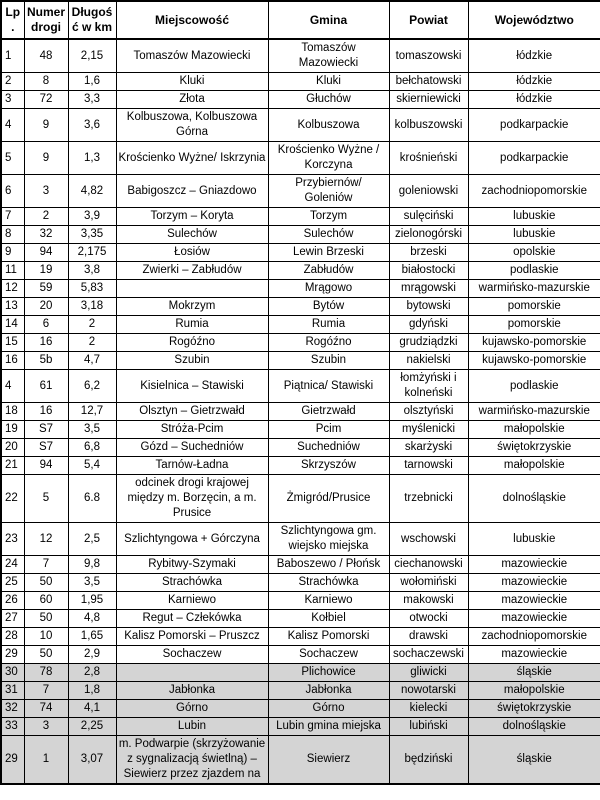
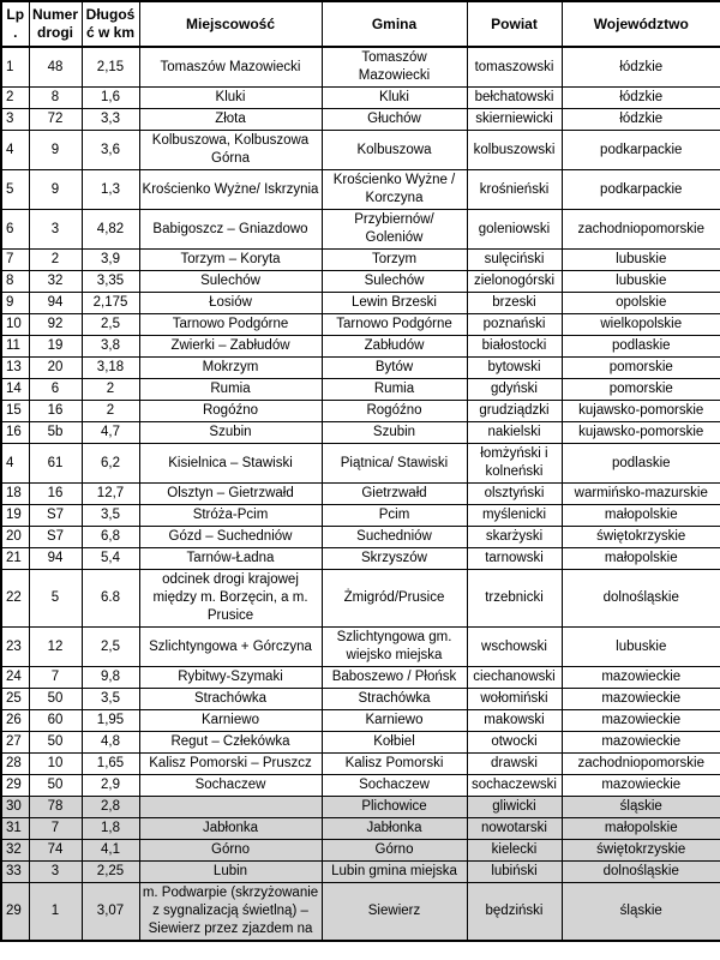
  Lp.	Numer drogi	Długość w km	Miejscowość	Gmina	Powiat	Województwo
  1	48	2,15	Tomaszów Mazowiecki	Tomaszów Mazowiecki	tomaszowski	łódzkie
  2	8	1,6	Kluki	Kluki	bełchatowski	łódzkie
  3	72	3,3	Złota	Głuchów	skierniewicki	łódzkie
  4	9	3,6	Kolbuszowa, Kolbuszowa Górna	Kolbuszowa	kolbuszowski	podkarpackie
  5	9	1,3	Krościenko Wyżne/ Iskrzynia	Krościenko Wyżne / Korczyna	krośnieński	podkarpackie
  6	3	4,82	Babigoszcz – Gniazdowo	Przybiernów/ Goleniów	goleniowski	zachodniopomorskie
  7	2	3,9	Torzym – Koryta	Torzym	sulęciński	lubuskie
  8	32	3,35	Sulechów	Sulechów	zielonogórski	lubuskie
  9	94	2,175	Łosiów	Lewin Brzeski	brzeski	opolskie
+ 10	92	2,5	Tarnowo Podgórne	Tarnowo Podgórne	poznański	wielkopolskie
  11	19	3,8	Zwierki – Zabłudów	Zabłudów	białostocki	podlaskie
- 12	59	5,83		Mrągowo	mrągowski	warmińsko-mazurskie
  13	20	3,18	Mokrzym	Bytów	bytowski	pomorskie
  14	6	2	Rumia	Rumia	gdyński	pomorskie
  15	16	2	Rogóźno	Rogóźno	grudziądzki	kujawsko-pomorskie
  16	5b	4,7	Szubin	Szubin	nakielski	kujawsko-pomorskie
  4	61	6,2	Kisielnica – Stawiski	Piątnica/ Stawiski	łomżyński i kolneński	podlaskie
  18	16	12,7	Olsztyn – Gietrzwałd	Gietrzwałd	olsztyński	warmińsko-mazurskie
  19	S7	3,5	Stróża-Pcim	Pcim	myślenicki	małopolskie
  20	S7	6,8	Gózd – Suchedniów	Suchedniów	skarżyski	świętokrzyskie
  21	94	5,4	Tarnów-Ładna	Skrzyszów	tarnowski	małopolskie
  22	5	6.8	odcinek drogi krajowej między m. Borzęcin, a m. Prusice	Żmigród/Prusice	trzebnicki	dolnośląskie
  23	12	2,5	Szlichtyngowa + Górczyna	Szlichtyngowa gm. wiejsko miejska	wschowski	lubuskie
  24	7	9,8	Rybitwy-Szymaki	Baboszewo / Płońsk	ciechanowski	mazowieckie
  25	50	3,5	Strachówka	Strachówka	wołomiński	mazowieckie
  26	60	1,95	Karniewo	Karniewo	makowski	mazowieckie
  27	50	4,8	Regut – Człekówka	Kołbiel	otwocki	mazowieckie
  28	10	1,65	Kalisz Pomorski – Pruszcz	Kalisz Pomorski	drawski	zachodniopomorskie
  29	50	2,9	Sochaczew	Sochaczew	sochaczewski	mazowieckie
  30	78	2,8		Plichowice	gliwicki	śląskie
  31	7	1,8	Jabłonka	Jabłonka	nowotarski	małopolskie
  32	74	4,1	Górno	Górno	kielecki	świętokrzyskie
  33	3	2,25	Lubin	Lubin gmina miejska	lubiński	dolnośląskie
  29	1	3,07	m. Podwarpie (skrzyżowanie z sygnalizacją świetlną) – Siewierz przez zjazdem na	Siewierz	będziński	śląskie
